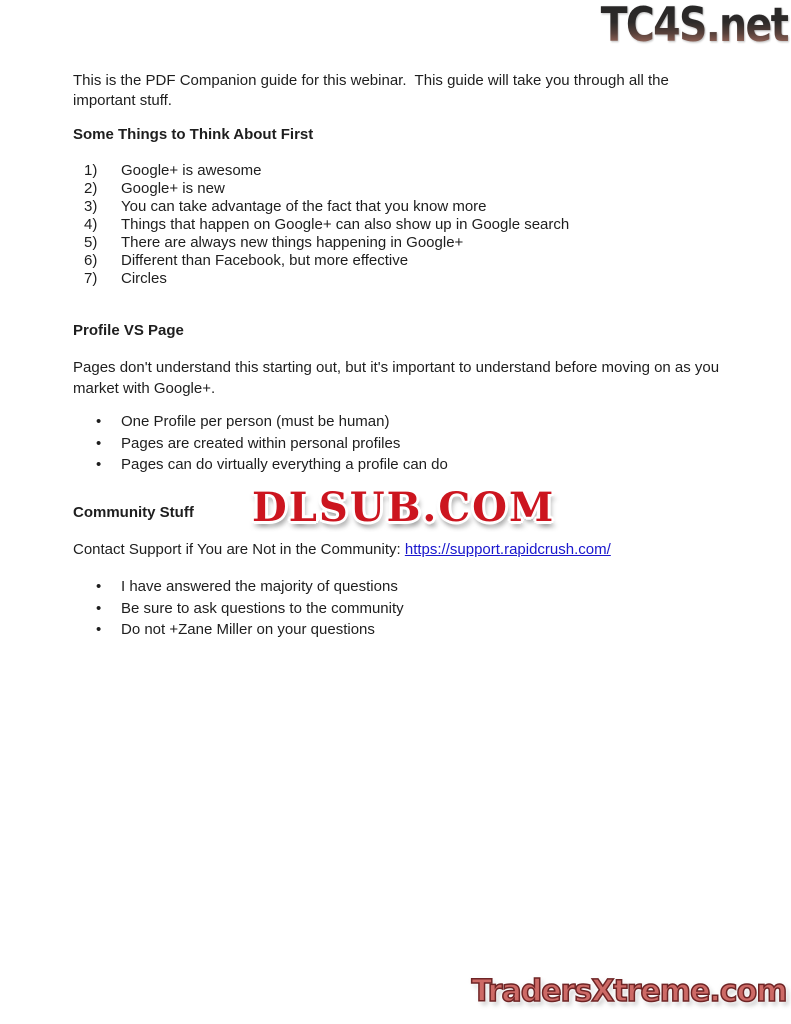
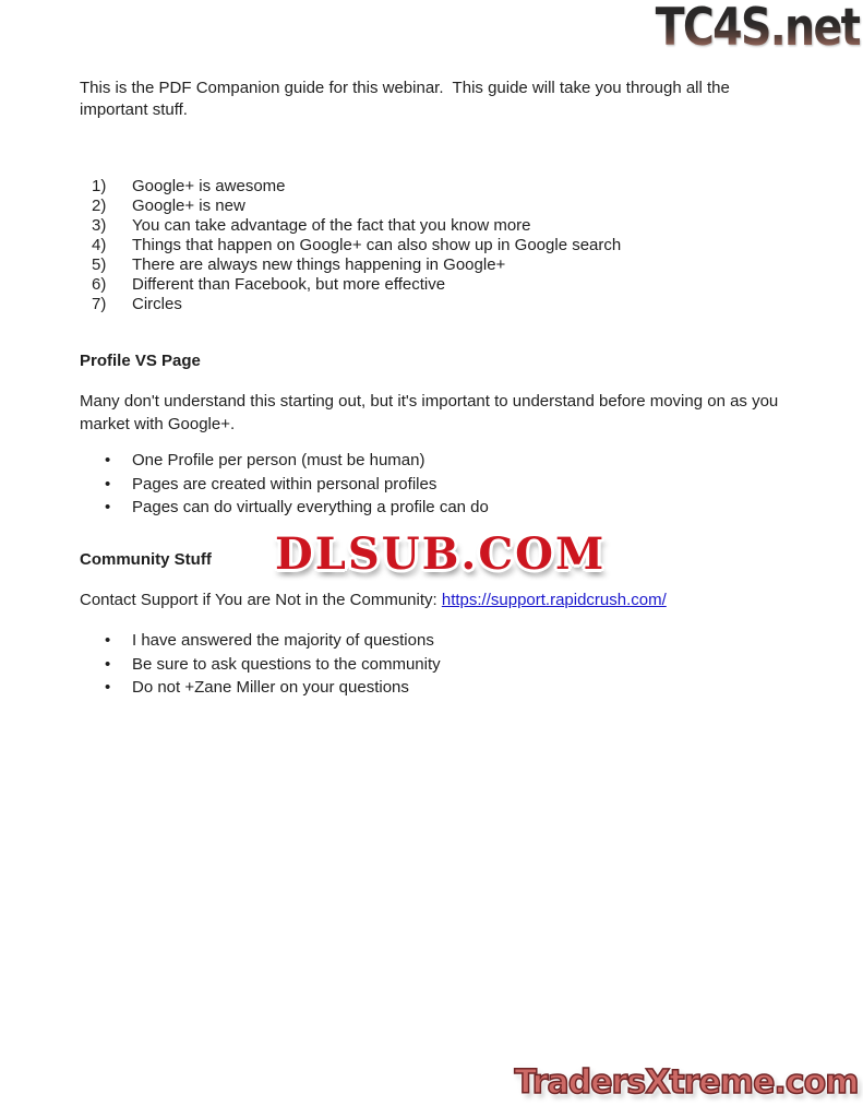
  TC4S.net
  This is the PDF Companion guide for this webinar. This guide will take you through all the important stuff.
- Some Things to Think About First
  1)
  Google+ is awesome
  2)
  Google+ is new
  3)
  You can take advantage of the fact that you know more
  4)
  Things that happen on Google+ can also show up in Google search
  5)
  There are always new things happening in Google+
  6)
  Different than Facebook, but more effective
  7)
  Circles
  Profile VS Page
- Pages don't understand this starting out, but it's important to understand before moving on as you market with Google+.
+ Many don't understand this starting out, but it's important to understand before moving on as you market with Google+.
  •
  One Profile per person (must be human)
  •
  Pages are created within personal profiles
  •
  Pages can do virtually everything a profile can do
  Community Stuff
  DLSUB.COM
  Contact Support if You are Not in the Community: https://support.rapidcrush.com/
  •
  I have answered the majority of questions
  •
  Be sure to ask questions to the community
  •
  Do not +Zane Miller on your questions
  TradersXtreme.com
